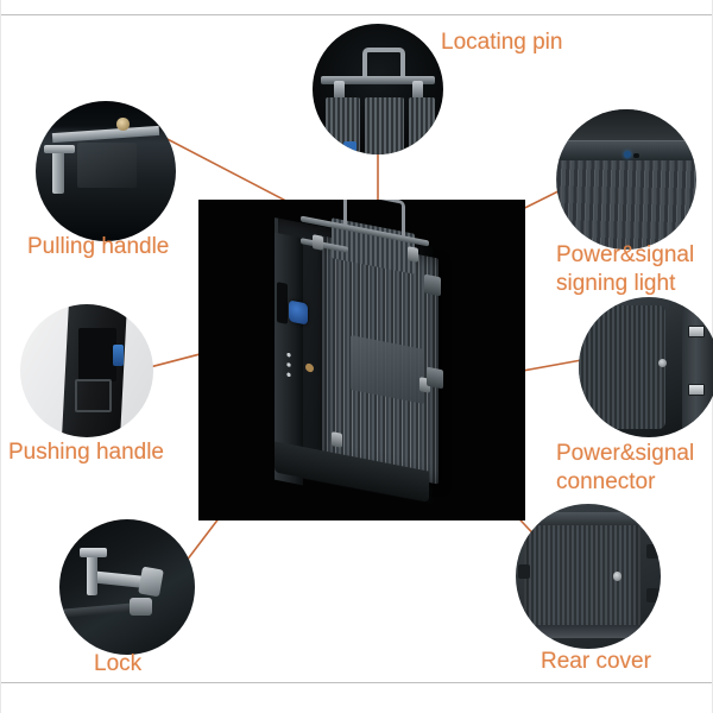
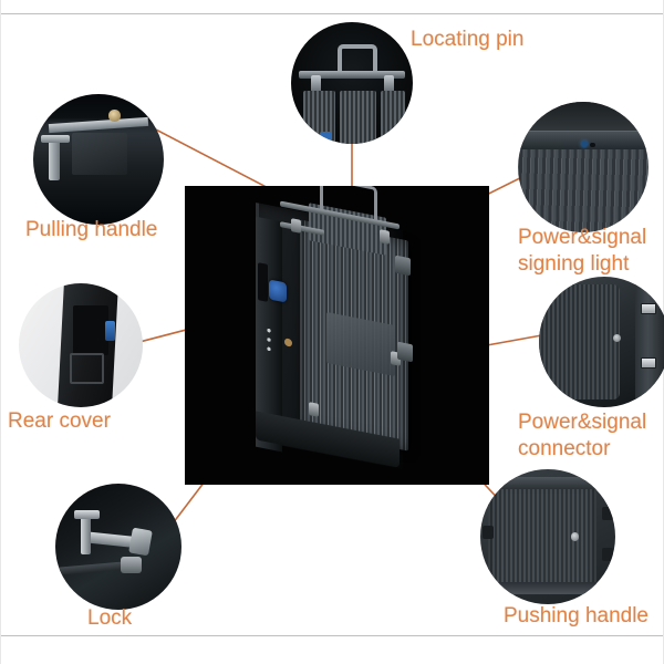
  Pulling handle
- Pushing handle
+ Rear cover
  Lock
  Locating pin
  Power&signal
  signing light
  Power&signal
  connector
- Rear cover
+ Pushing handle
